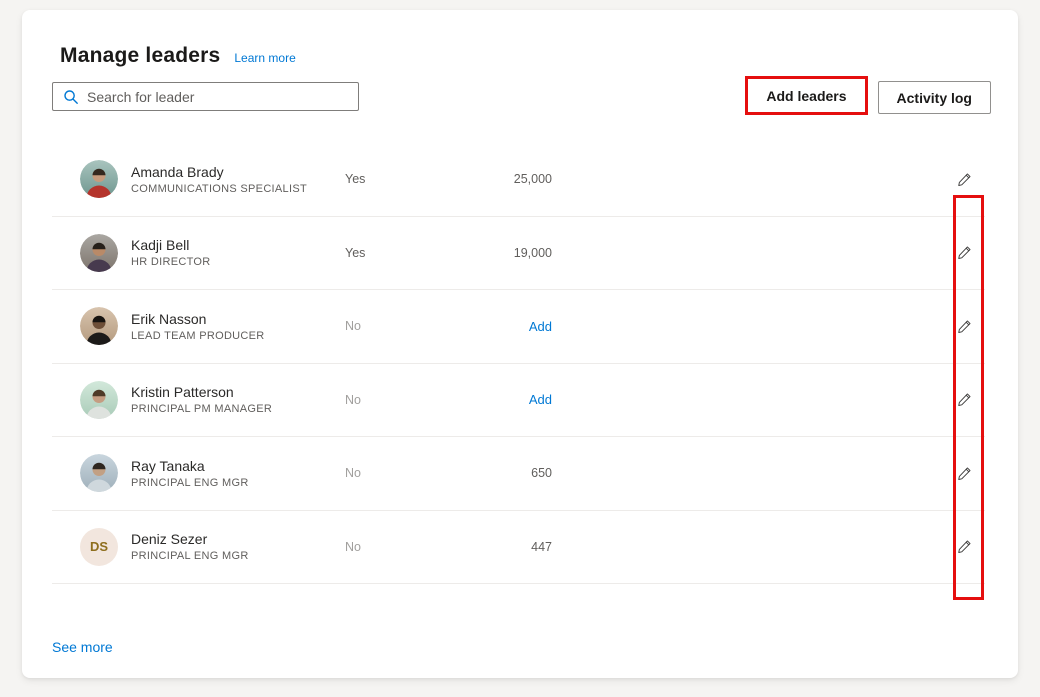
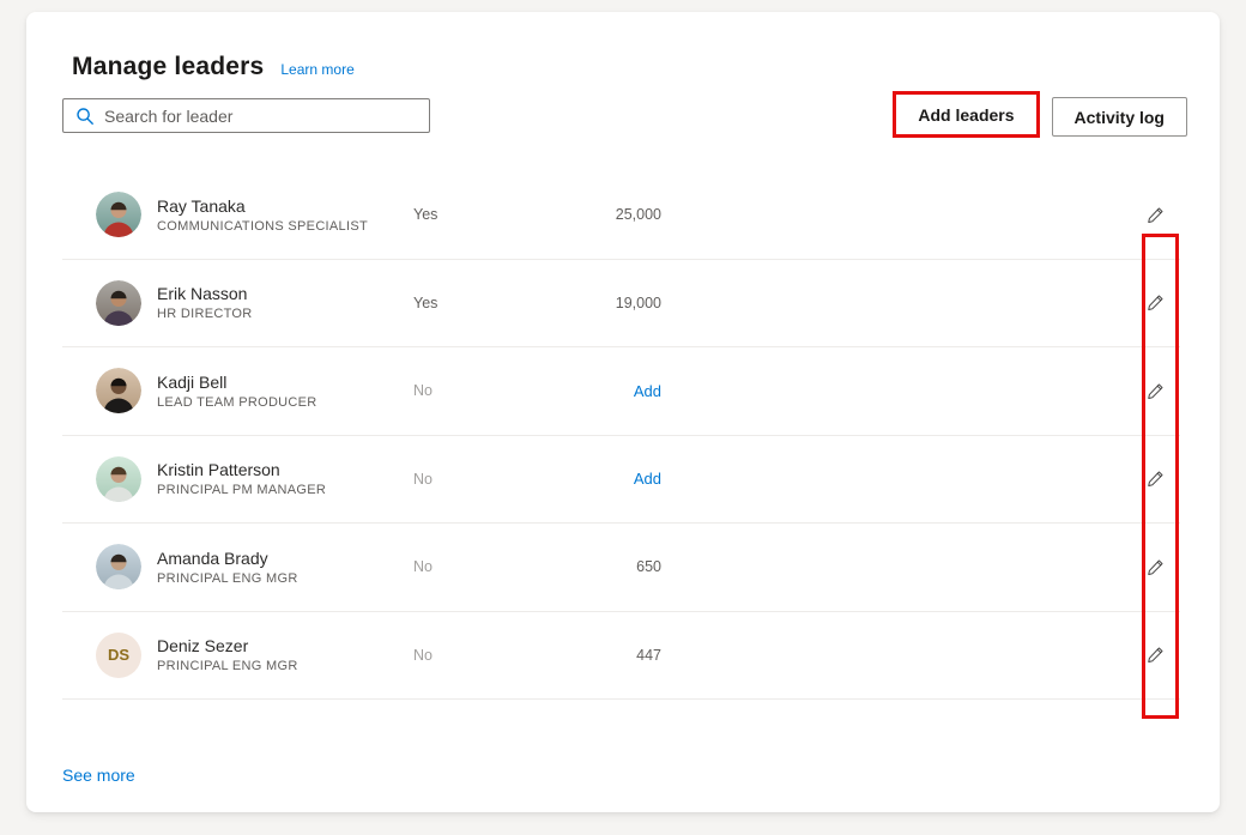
  Manage leaders
  Learn more
  Search for leader
  Add leaders
  Activity log
- Amanda Brady
+ Ray Tanaka
  COMMUNICATIONS SPECIALIST
  Yes
  25,000
- Kadji Bell
+ Erik Nasson
  HR DIRECTOR
  Yes
  19,000
- Erik Nasson
+ Kadji Bell
  LEAD TEAM PRODUCER
  No
  Add
  Kristin Patterson
  PRINCIPAL PM MANAGER
  No
  Add
- Ray Tanaka
+ Amanda Brady
  PRINCIPAL ENG MGR
  No
  650
  DS
  Deniz Sezer
  PRINCIPAL ENG MGR
  No
  447
  See more
